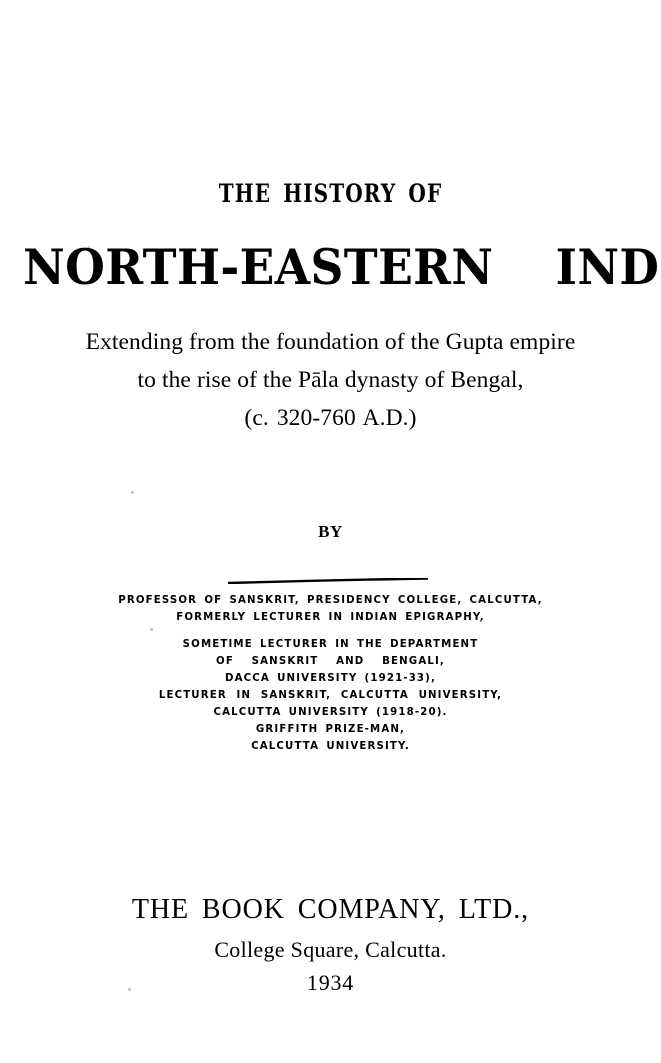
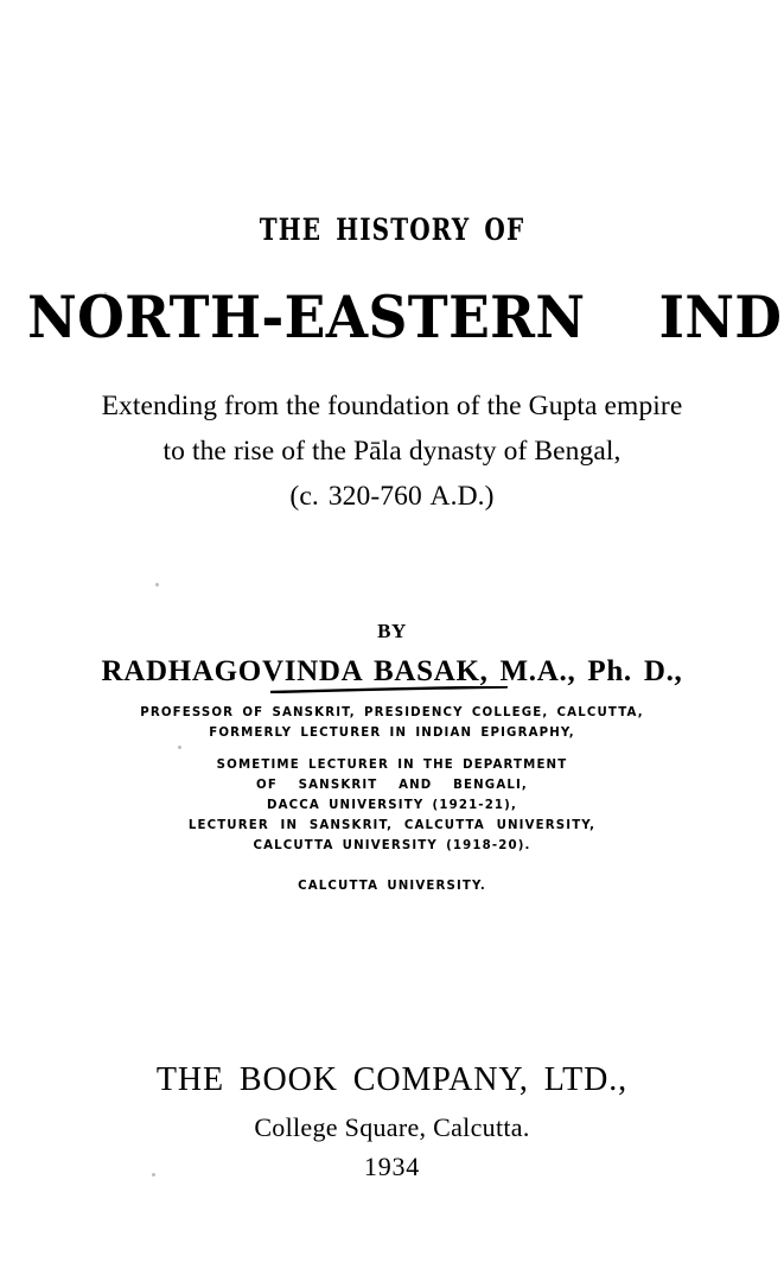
  THE HISTORY OF
  NORTH-EASTERN IND
  Extending from the foundation of the Gupta empire
  to the rise of the Pāla dynasty of Bengal,
  (c. 320-760 A.D.)
  BY
+ RADHAGOVINDA BASAK, M.A., Ph. D.,
  PROFESSOR OF SANSKRIT, PRESIDENCY COLLEGE, CALCUTTA,
  FORMERLY LECTURER IN INDIAN EPIGRAPHY,
  SOMETIME LECTURER IN THE DEPARTMENT
  OF SANSKRIT AND BENGALI,
- DACCA UNIVERSITY (1921-33),
+ DACCA UNIVERSITY (1921-21),
  LECTURER IN SANSKRIT, CALCUTTA UNIVERSITY,
  CALCUTTA UNIVERSITY (1918-20).
- GRIFFITH PRIZE-MAN,
  CALCUTTA UNIVERSITY.
  THE BOOK COMPANY, LTD.,
  College Square, Calcutta.
  1934
